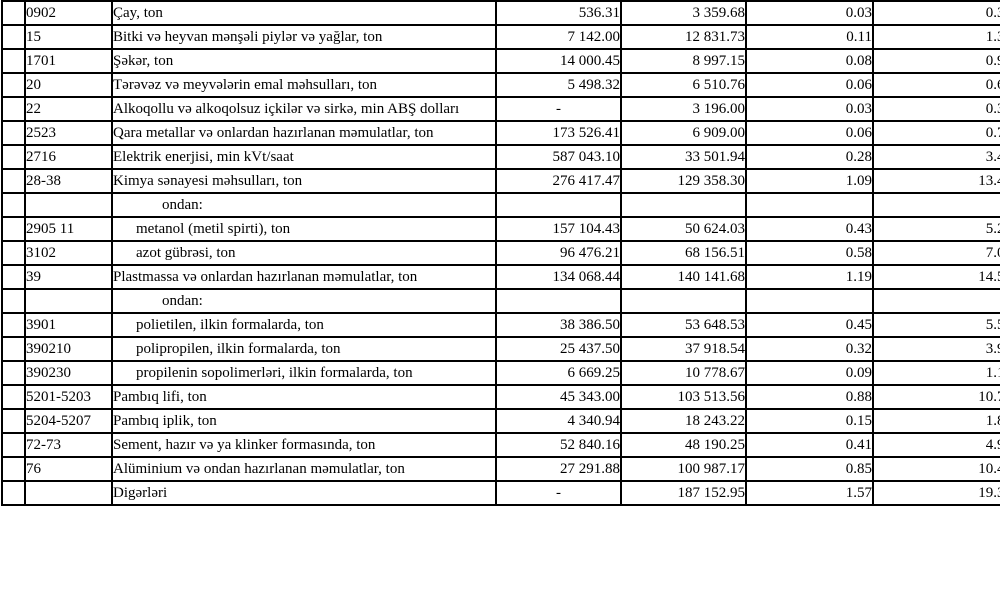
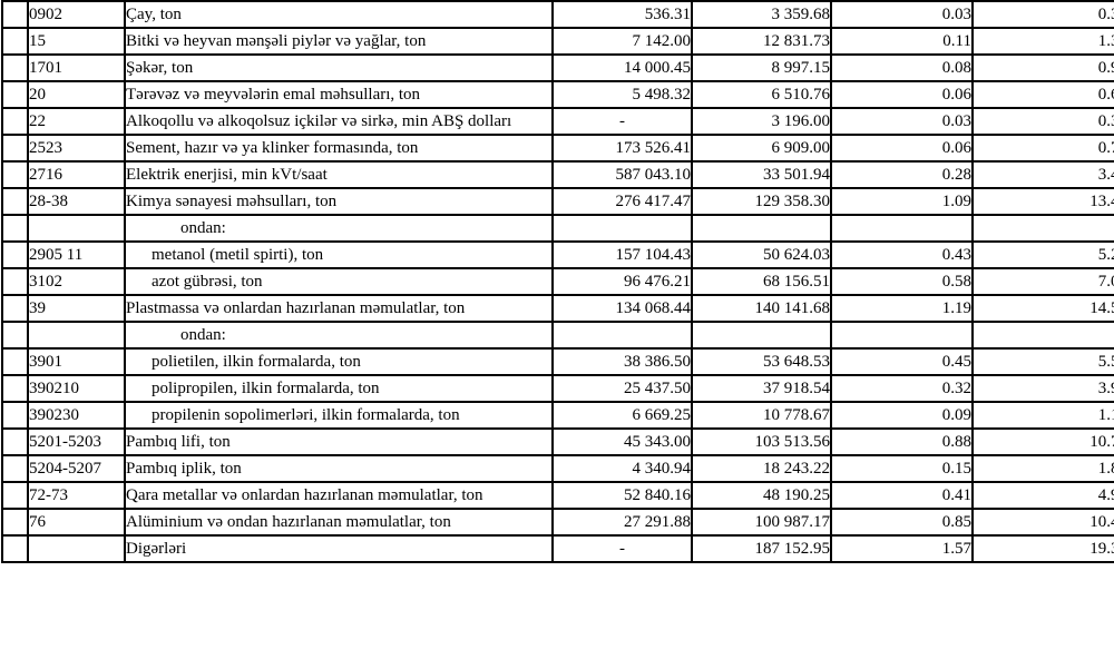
  	0902	Çay, ton	536.31	3 359.68	0.03	0.
  	15	Bitki və heyvan mənşəli piylər və yağlar, ton	7 142.00	12 831.73	0.11	1.
  	1701	Şəkər, ton	14 000.45	8 997.15	0.08	0.
  	20	Tərəvəz və meyvələrin emal məhsulları, ton	5 498.32	6 510.76	0.06	0.
  	22	Alkoqollu və alkoqolsuz içkilər və sirkə, min ABŞ dolları	-	3 196.00	0.03	0.
- 	2523	Qara metallar və onlardan hazırlanan məmulatlar, ton	173 526.41	6 909.00	0.06	0.
+ 	2523	Sement, hazır və ya klinker formasında, ton	173 526.41	6 909.00	0.06	0.
  	2716	Elektrik enerjisi, min kVt/saat	587 043.10	33 501.94	0.28	3.
  	28-38	Kimya sənayesi məhsulları, ton	276 417.47	129 358.30	1.09	13.
  		ondan:
  	2905 11	metanol (metil spirti), ton	157 104.43	50 624.03	0.43	5.
  	3102	azot gübrəsi, ton	96 476.21	68 156.51	0.58	7.
  	39	Plastmassa və onlardan hazırlanan məmulatlar, ton	134 068.44	140 141.68	1.19	14.
  		ondan:
  	3901	polietilen, ilkin formalarda, ton	38 386.50	53 648.53	0.45	5.
  	390210	polipropilen, ilkin formalarda, ton	25 437.50	37 918.54	0.32	3.
  	390230	propilenin sopolimerləri, ilkin formalarda, ton	6 669.25	10 778.67	0.09	1.
  	5201-5203	Pambıq lifi, ton	45 343.00	103 513.56	0.88	10.
  	5204-5207	Pambıq iplik, ton	4 340.94	18 243.22	0.15	1.
- 	72-73	Sement, hazır və ya klinker formasında, ton	52 840.16	48 190.25	0.41	4.
+ 	72-73	Qara metallar və onlardan hazırlanan məmulatlar, ton	52 840.16	48 190.25	0.41	4.
  	76	Alüminium və ondan hazırlanan məmulatlar, ton	27 291.88	100 987.17	0.85	10.
  		Digərləri	-	187 152.95	1.57	19.
